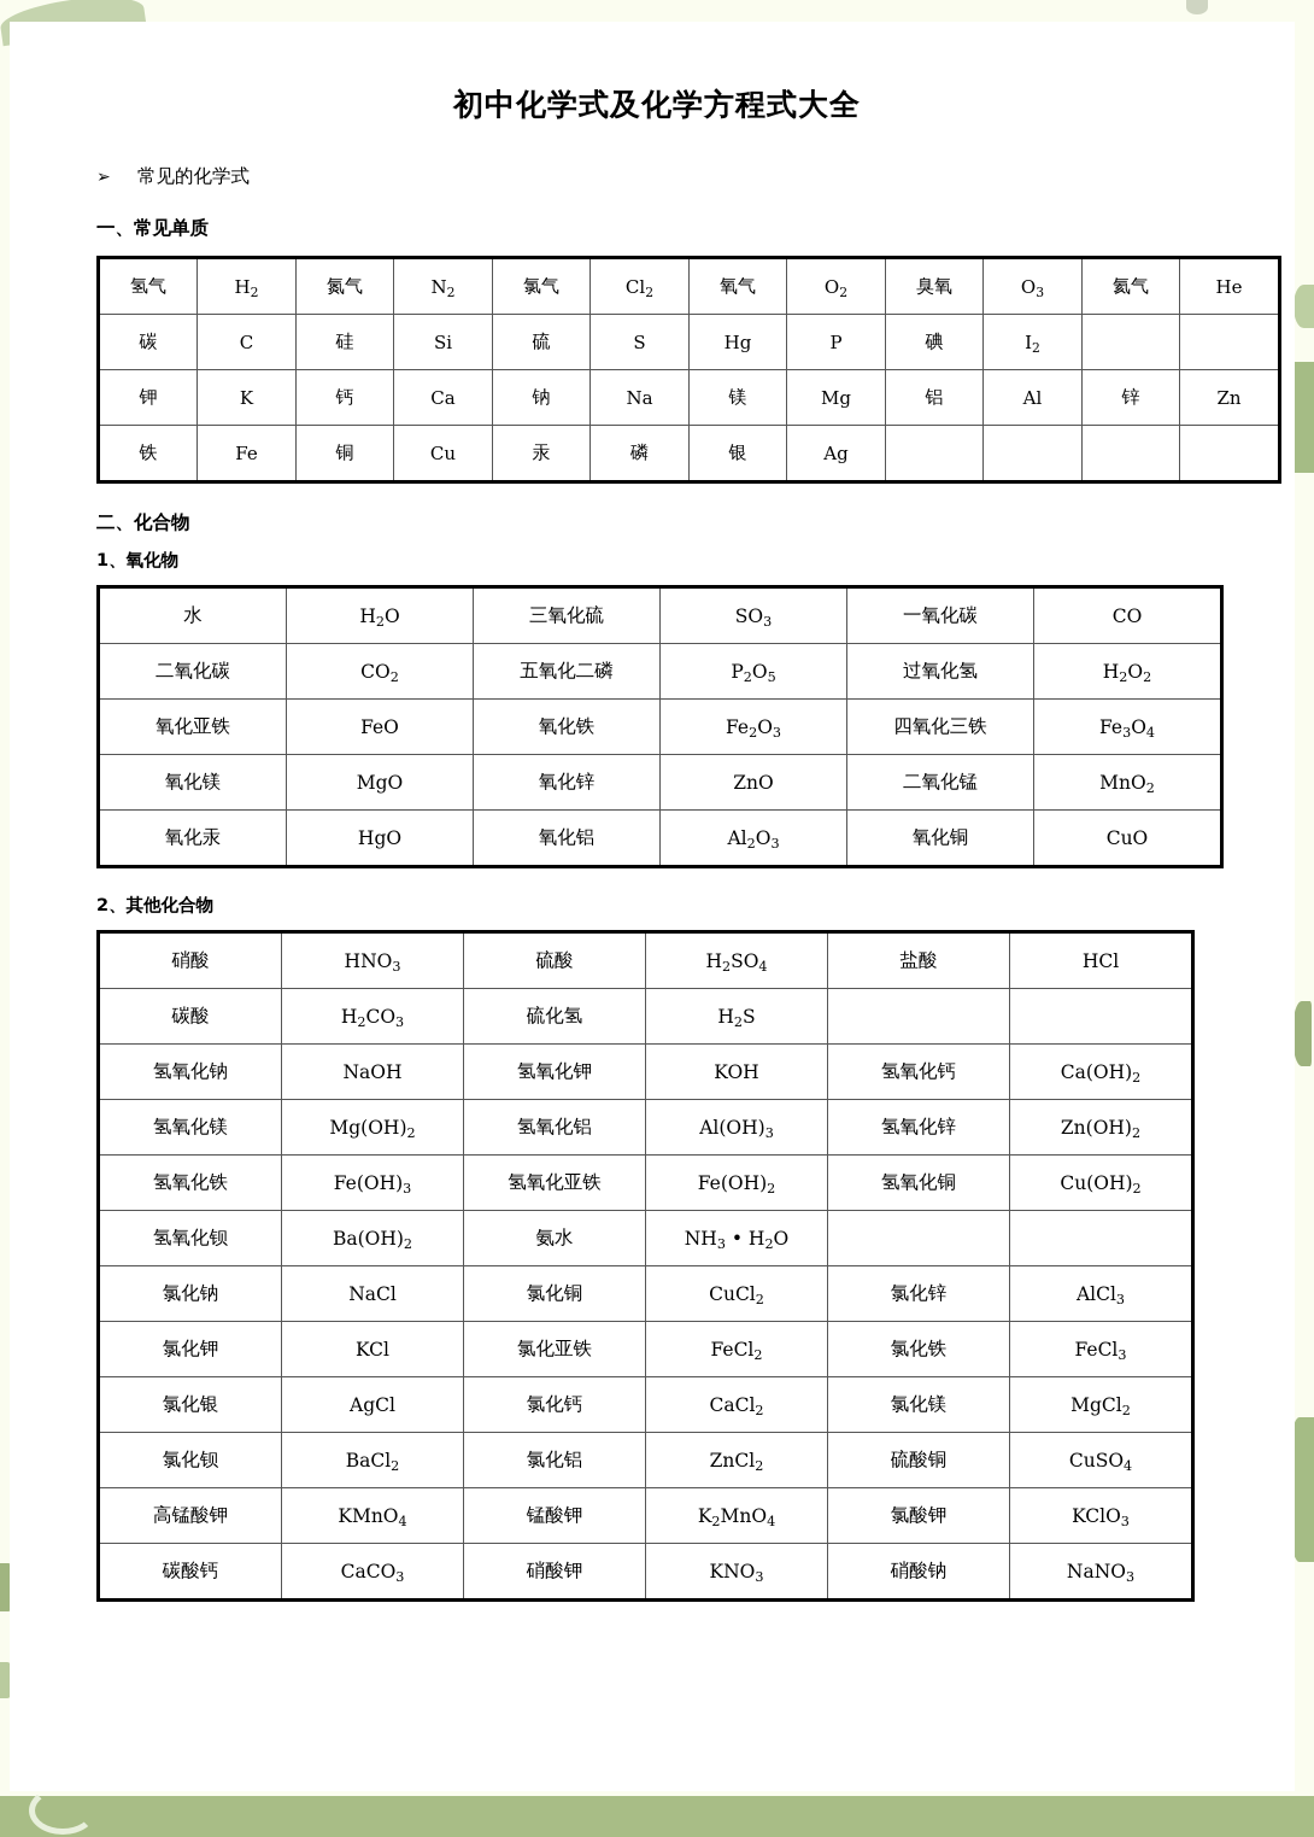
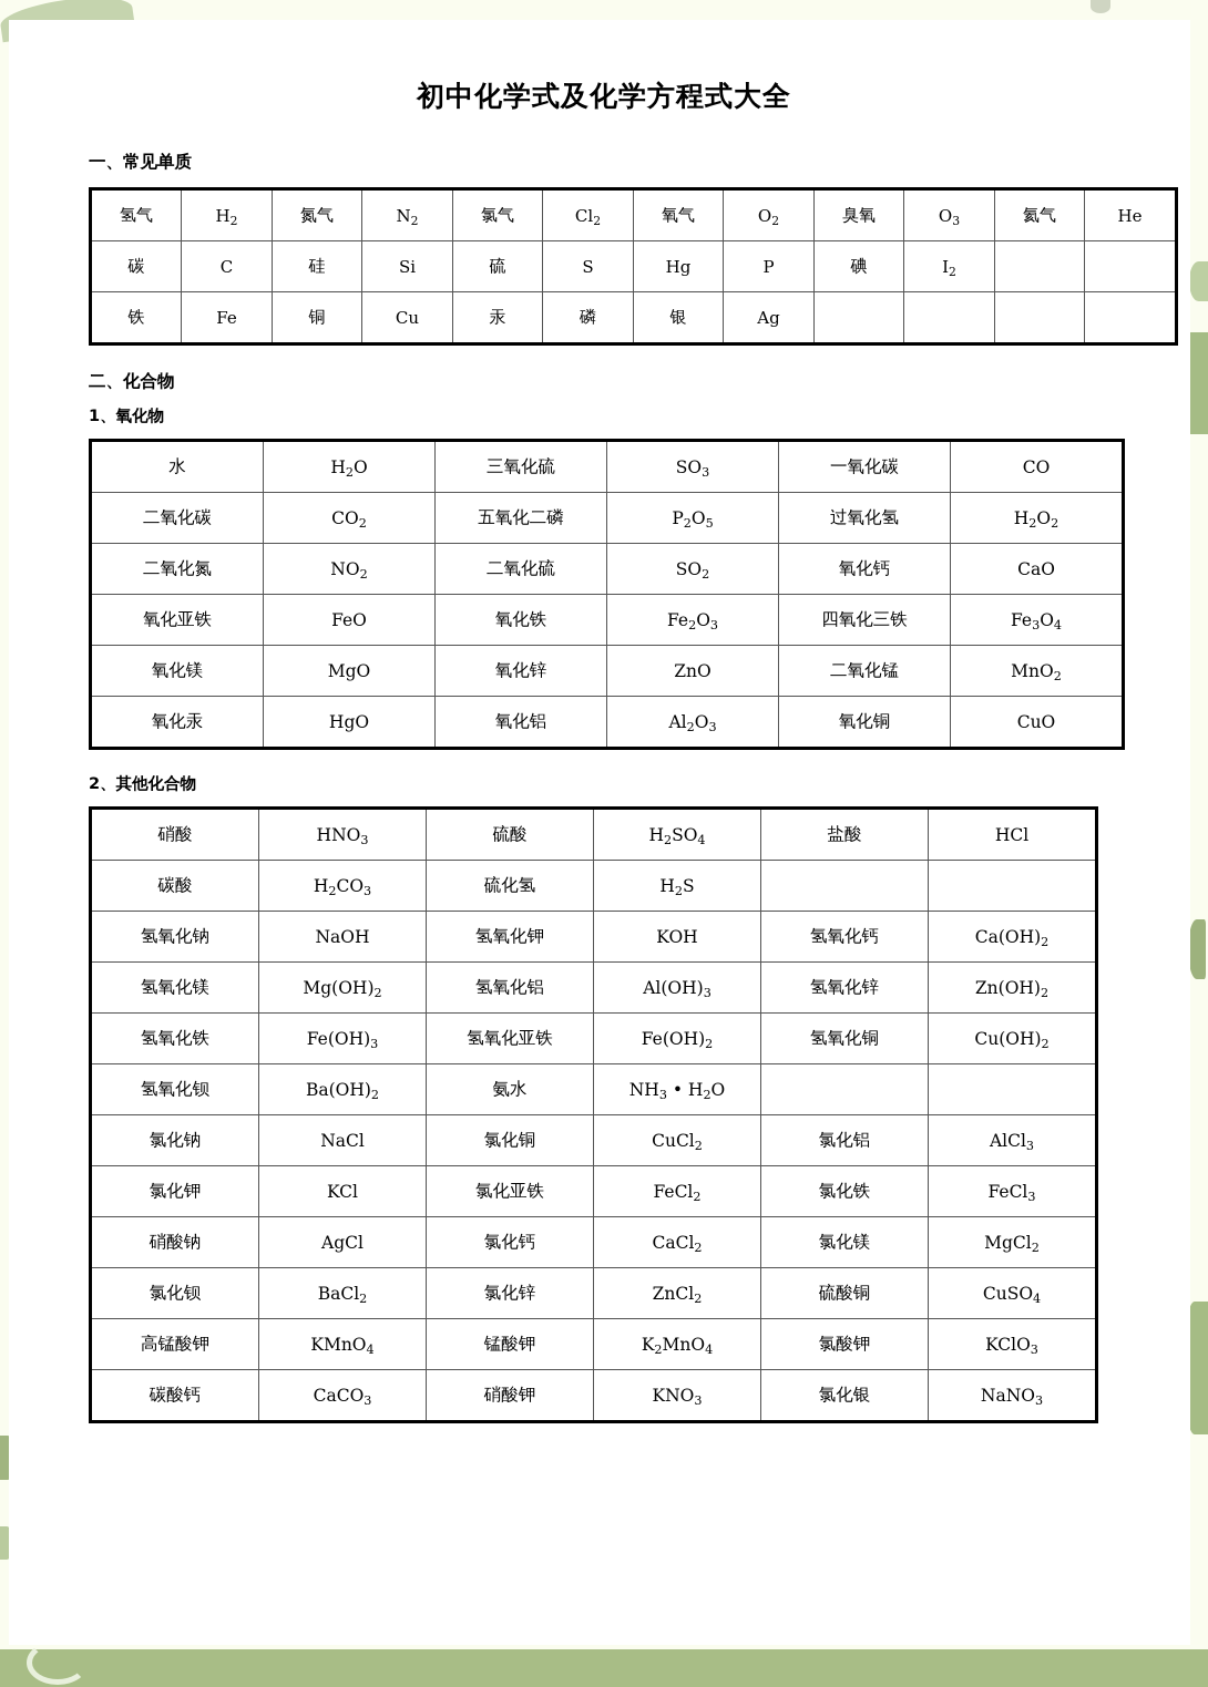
  初中化学式及化学方程式大全
- ➢
- 常见的化学式
  一、常见单质
  氢气	H2	氮气	N2	氯气	Cl2	氧气	O2	臭氧	O3	氦气	He
  碳	C	硅	Si	硫	S	Hg	P	碘	I2
- 钾	K	钙	Ca	钠	Na	镁	Mg	铝	Al	锌	Zn
  铁	Fe	铜	Cu	汞	磷	银	Ag
  二、化合物
  1、氧化物
  水	H2O	三氧化硫	SO3	一氧化碳	CO
  二氧化碳	CO2	五氧化二磷	P2O5	过氧化氢	H2O2
+ 二氧化氮	NO2	二氧化硫	SO2	氧化钙	CaO
  氧化亚铁	FeO	氧化铁	Fe2O3	四氧化三铁	Fe3O4
  氧化镁	MgO	氧化锌	ZnO	二氧化锰	MnO2
  氧化汞	HgO	氧化铝	Al2O3	氧化铜	CuO
  2、其他化合物
  硝酸	HNO3	硫酸	H2SO4	盐酸	HCl
  碳酸	H2CO3	硫化氢	H2S
  氢氧化钠	NaOH	氢氧化钾	KOH	氢氧化钙	Ca(OH)2
  氢氧化镁	Mg(OH)2	氢氧化铝	Al(OH)3	氢氧化锌	Zn(OH)2
  氢氧化铁	Fe(OH)3	氢氧化亚铁	Fe(OH)2	氢氧化铜	Cu(OH)2
  氢氧化钡	Ba(OH)2	氨水	NH3 • H2O
- 氯化钠	NaCl	氯化铜	CuCl2	氯化锌	AlCl3
+ 氯化钠	NaCl	氯化铜	CuCl2	氯化铝	AlCl3
  氯化钾	KCl	氯化亚铁	FeCl2	氯化铁	FeCl3
- 氯化银	AgCl	氯化钙	CaCl2	氯化镁	MgCl2
+ 硝酸钠	AgCl	氯化钙	CaCl2	氯化镁	MgCl2
- 氯化钡	BaCl2	氯化铝	ZnCl2	硫酸铜	CuSO4
+ 氯化钡	BaCl2	氯化锌	ZnCl2	硫酸铜	CuSO4
  高锰酸钾	KMnO4	锰酸钾	K2MnO4	氯酸钾	KClO3
- 碳酸钙	CaCO3	硝酸钾	KNO3	硝酸钠	NaNO3
+ 碳酸钙	CaCO3	硝酸钾	KNO3	氯化银	NaNO3
